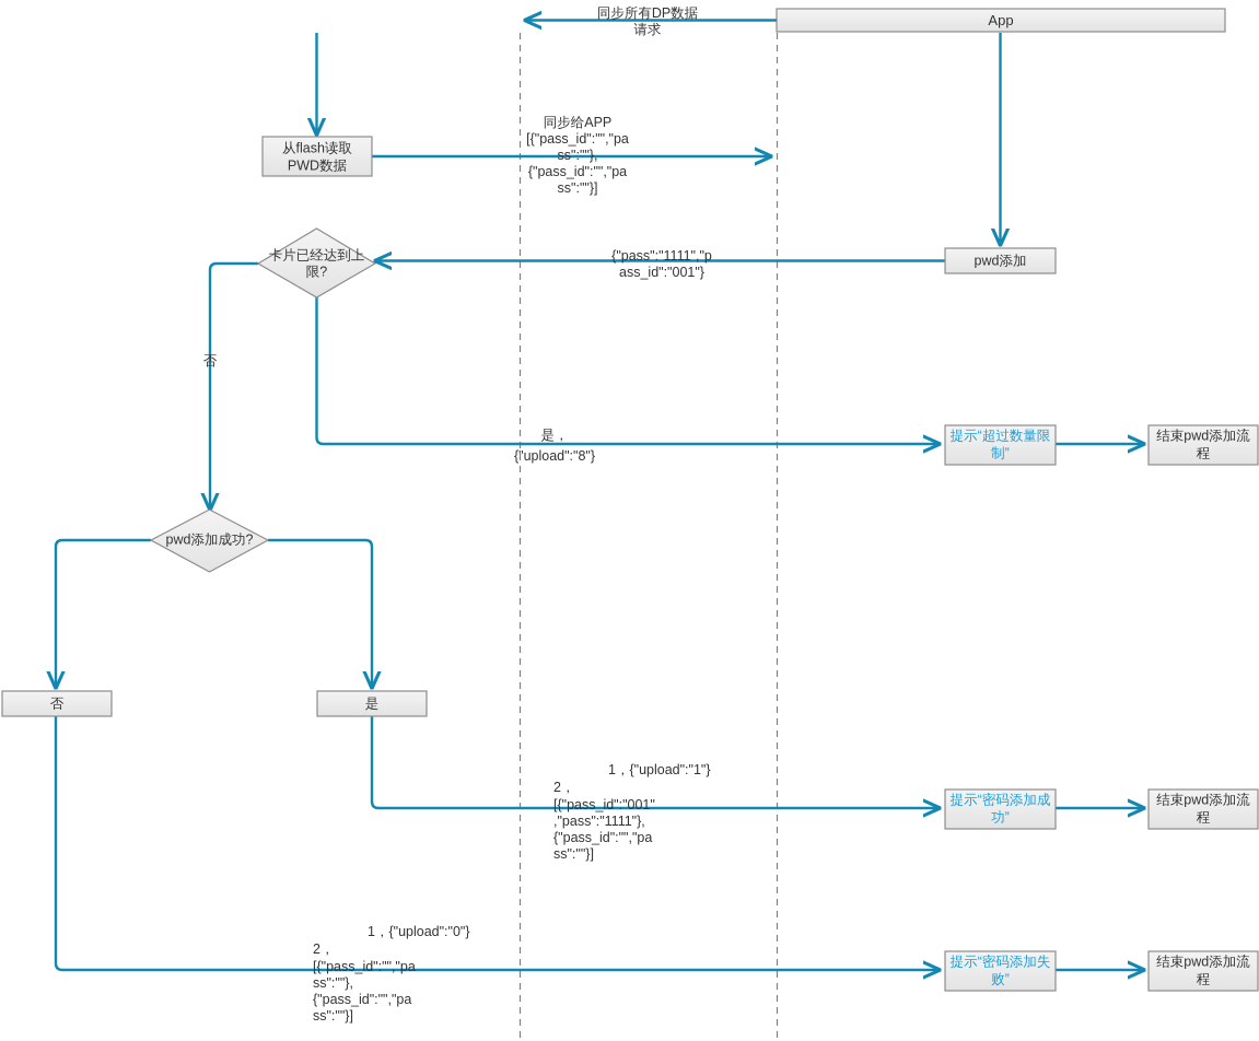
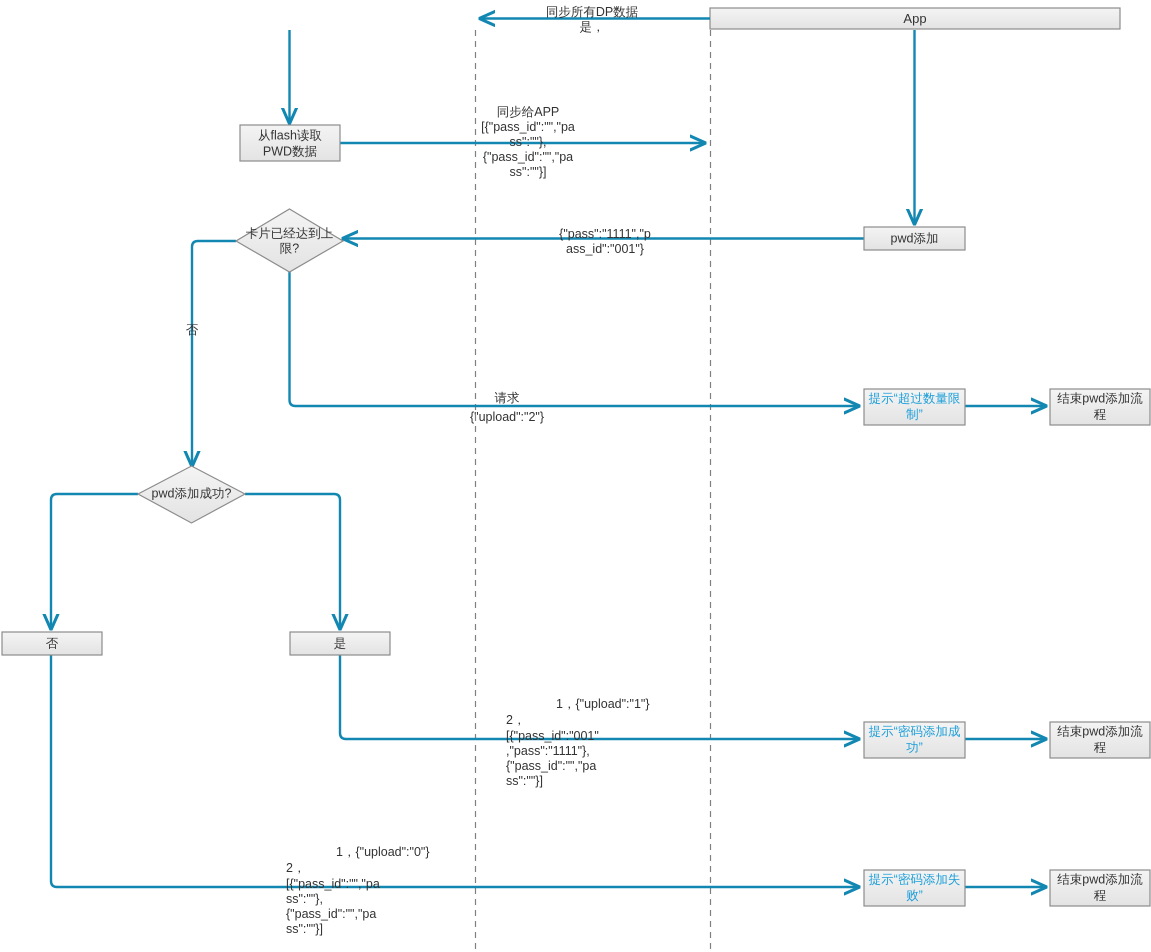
  App
  从flash读取
  PWD数据
  卡片已经达到上
  限?
  pwd添加
  提示“超过数量限
  制”
  结束pwd添加流
  程
  pwd添加成功?
  否
  是
  提示“密码添加成
  功”
  结束pwd添加流
  程
  提示“密码添加失
  败”
  结束pwd添加流
  程
  同步所有DP数据
- 请求
+ 是，
  同步给APP
  [{"pass_id":"","pa
  ss":""},
  {"pass_id":"","pa
  ss":""}]
  {"pass":"1111","p
  ass_id":"001"}
- 是，
+ 请求
- {"upload":"8"}
+ {"upload":"2"}
  1，{"upload":"1"}
  2，
  [{"pass_id":"001"
  ,"pass":"1111"},
  {"pass_id":"","pa
  ss":""}]
  1，{"upload":"0"}
  2，
  [{"pass_id":"","pa
  ss":""},
  {"pass_id":"","pa
  ss":""}]
  否
